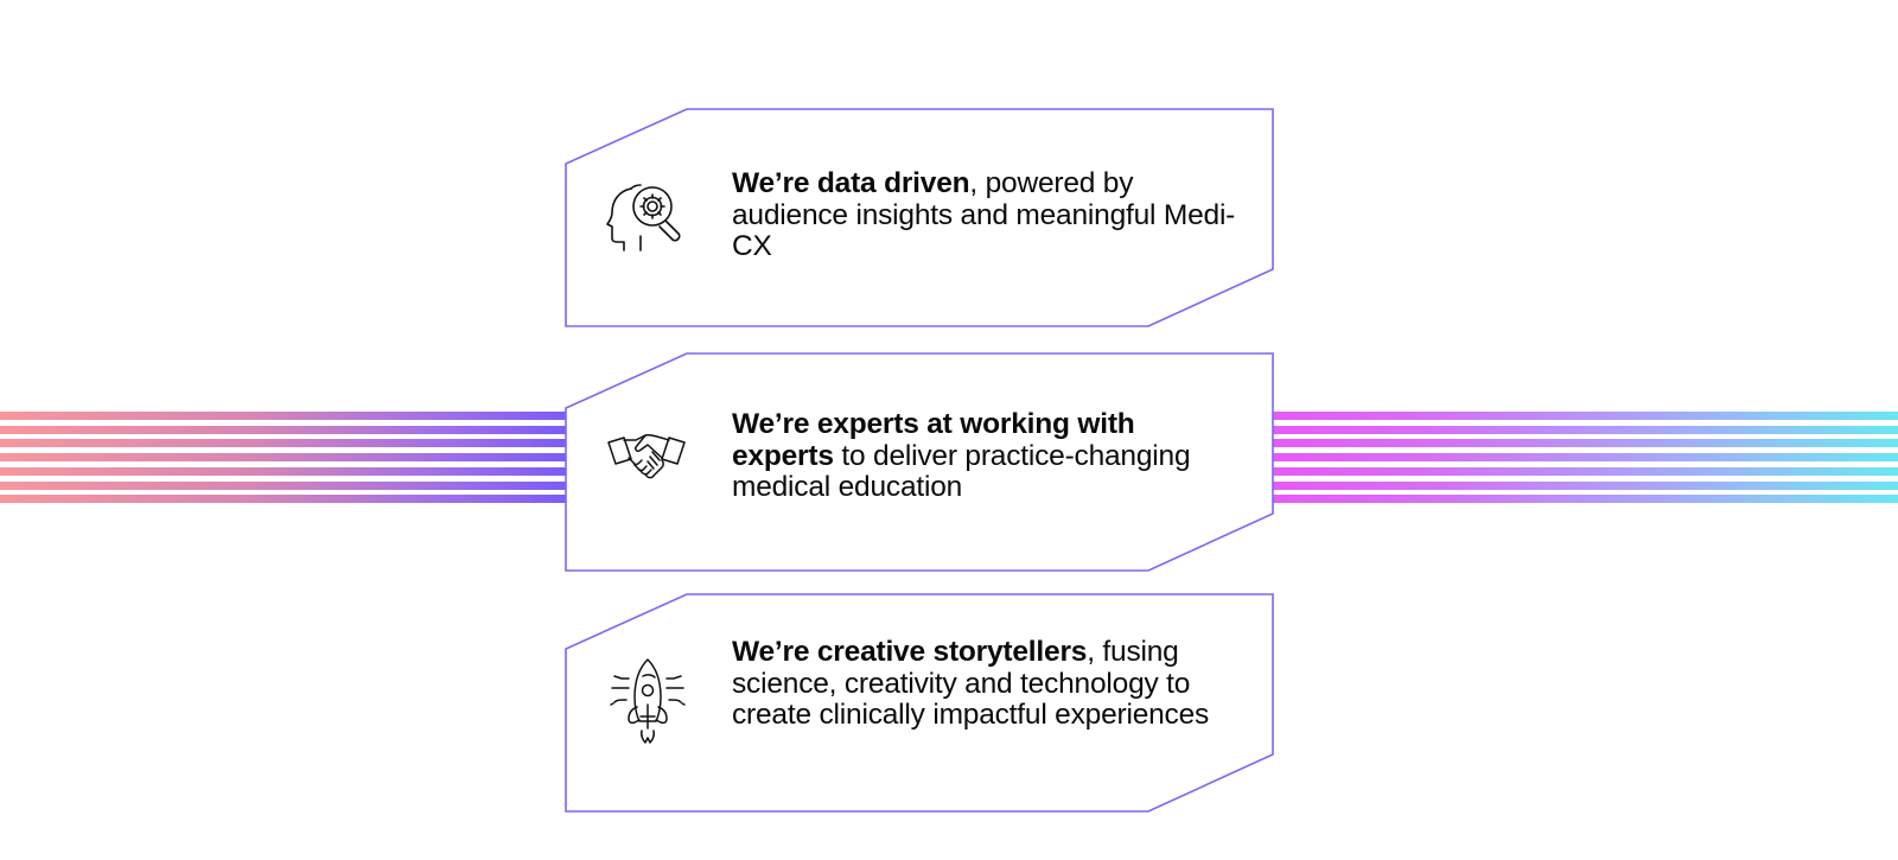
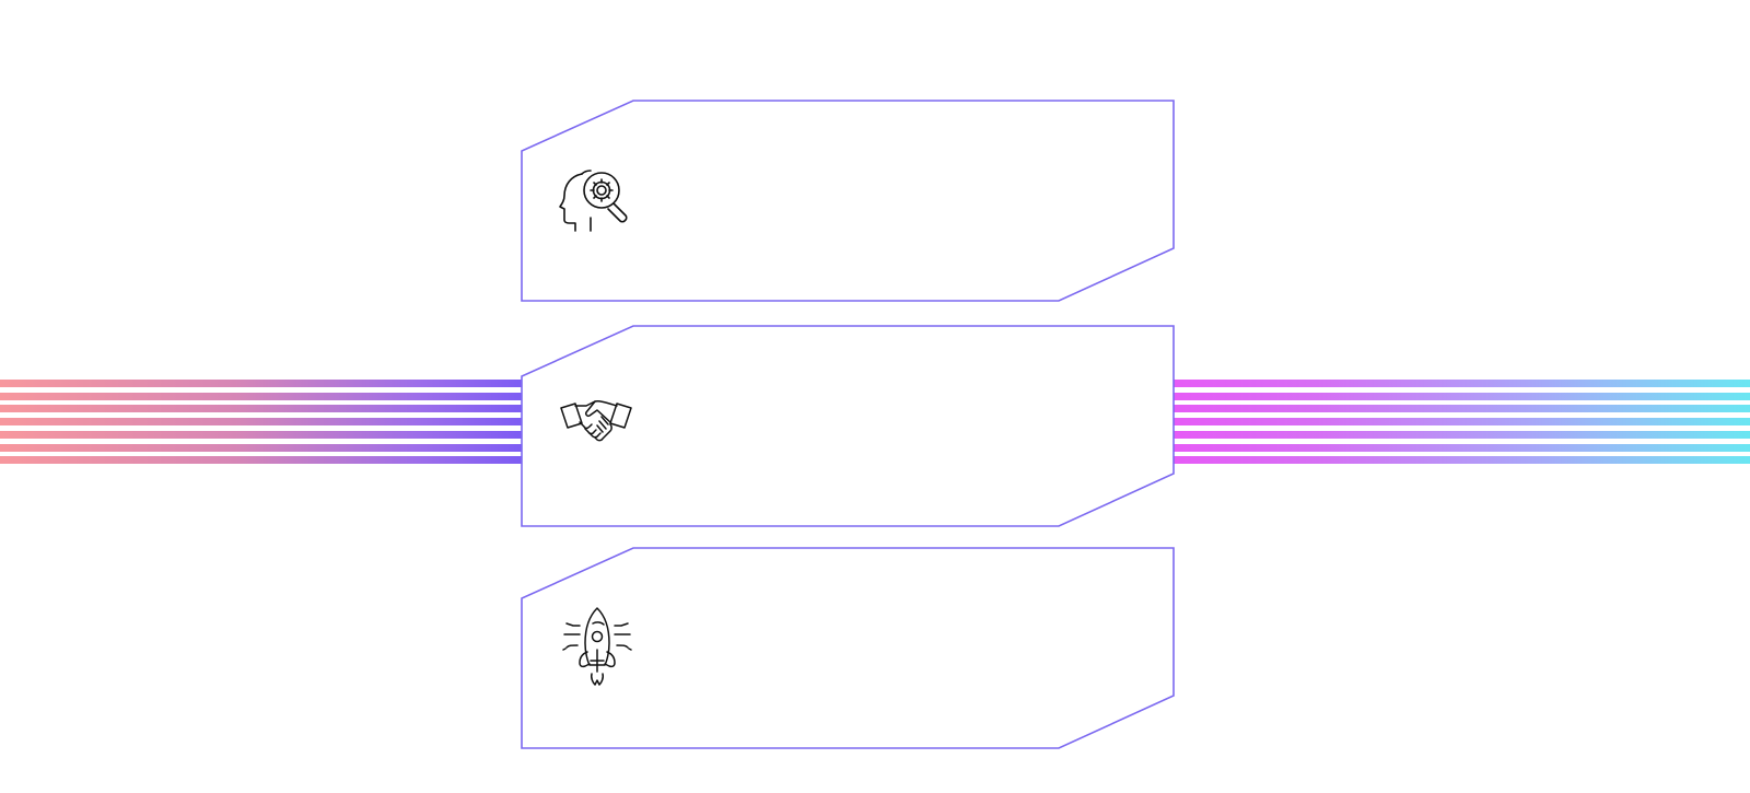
- We’re data driven, powered by audience insights and meaningful Medi-CX
- We’re experts at working with experts to deliver practice-changing medical education
- We’re creative storytellers, fusing science, creativity and technology to create clinically impactful experiences
